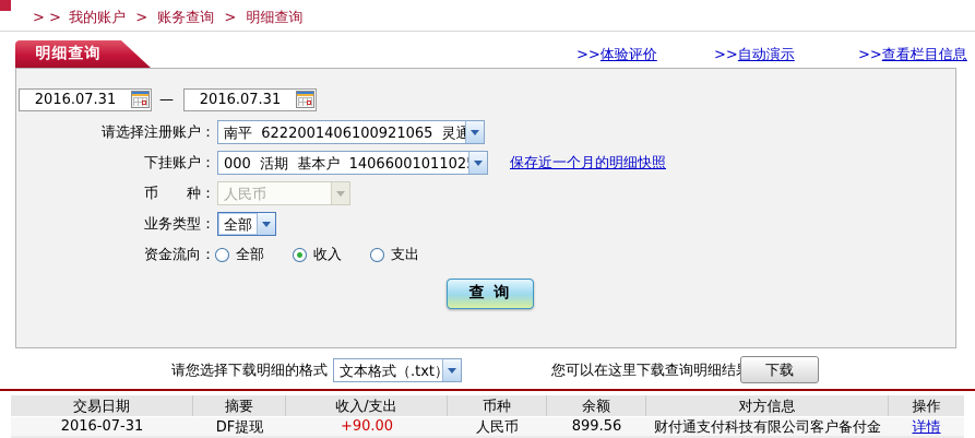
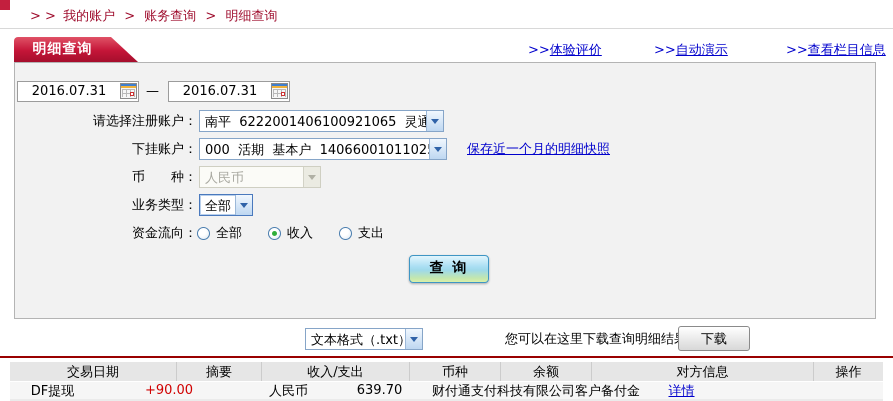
  > > 我的账户 > 账务查询 > 明细查询
  明细查询
  >>体验评价
  >>自动演示
  >>查看栏目信息
  2016.07.31
  —
  2016.07.31
  请选择注册账户：
  南平 6222001406100921065 灵通
  下挂账户：
  000 活期 基本户 1406600101102
  保存近一个月的明细快照
  币 种：
  人民币
  业务类型：
  全部
  资金流向：
  全部
  收入
  支出
  查 询
- 请您选择下载明细的格式
  文本格式（.txt
  您可以在这里下载查询明细结
  下载
  交易日期
  摘要
  收入/支出
  币种
  余额
  对方信息
  操作
- 2016-07-31
  DF提现
  +90.00
  人民币
- 899.56
+ 639.70
  财付通支付科技有限公司客户备付金
  详情
